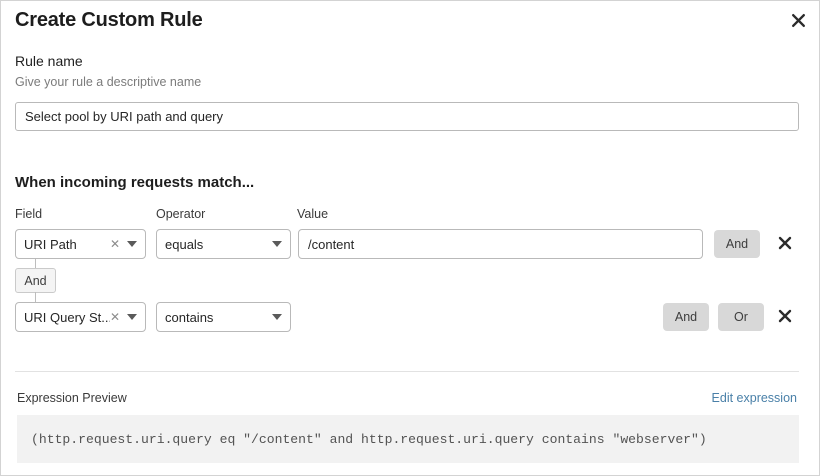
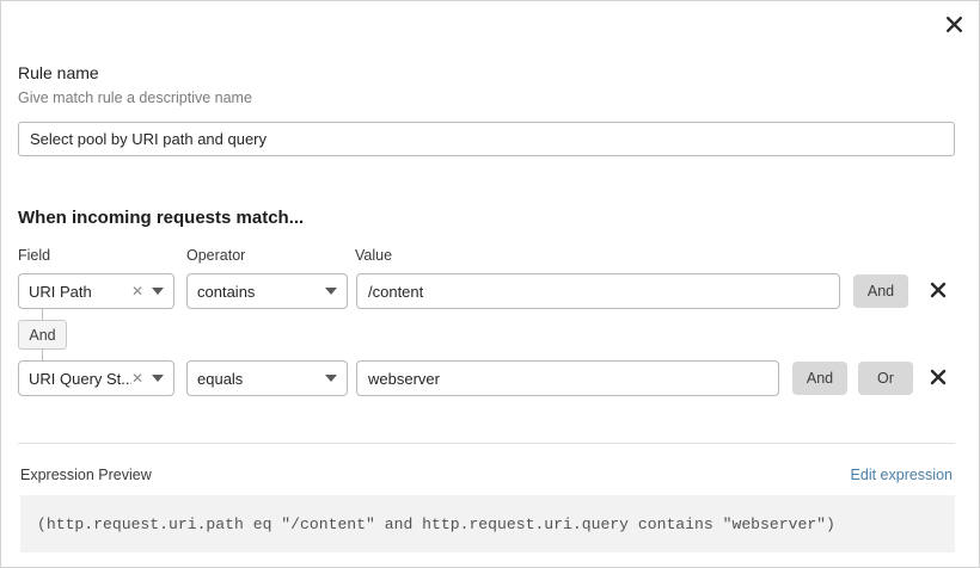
- Create Custom Rule
  Rule name
- Give your rule a descriptive name
+ Give match rule a descriptive name
  Select pool by URI path and query
  When incoming requests match...
  Field
  Operator
  Value
  URI Path
  ✕
- equals
+ contains
  /content
  And
  And
  URI Query St..
  ✕
- contains
+ equals
+ webserver
  And
  Or
  Expression Preview
  Edit expression
- (http.request.uri.query eq "/content" and http.request.uri.query contains "webserver")
+ (http.request.uri.path eq "/content" and http.request.uri.query contains "webserver")
